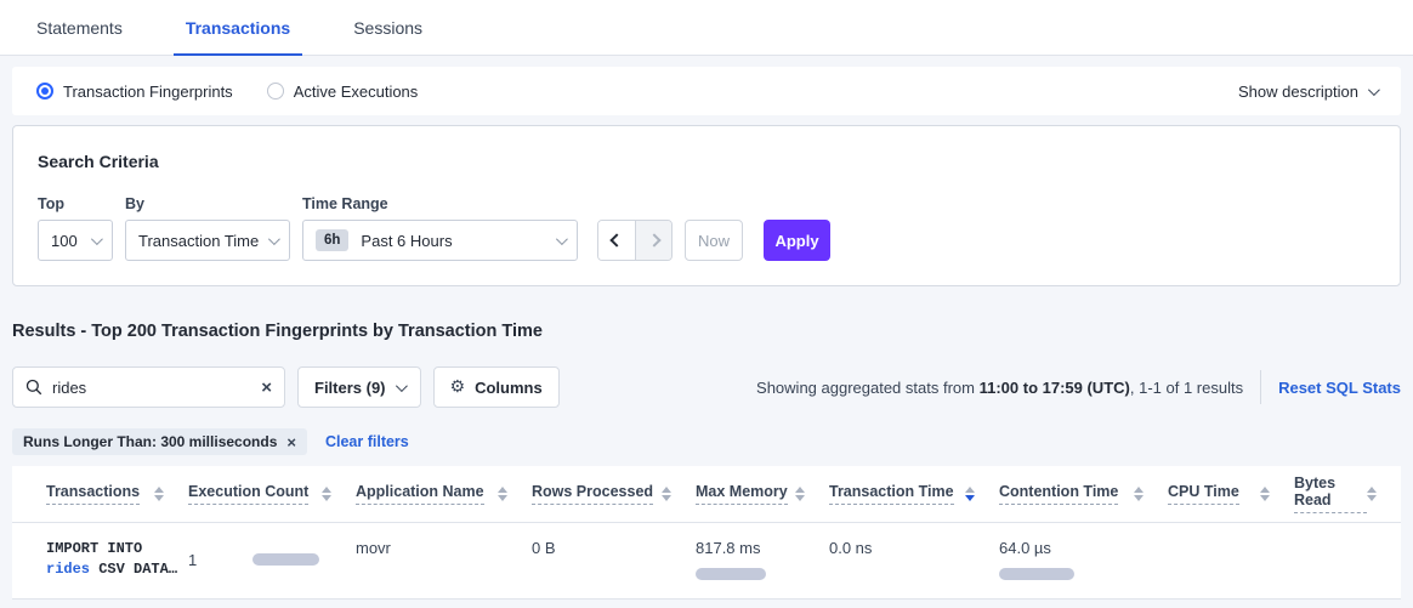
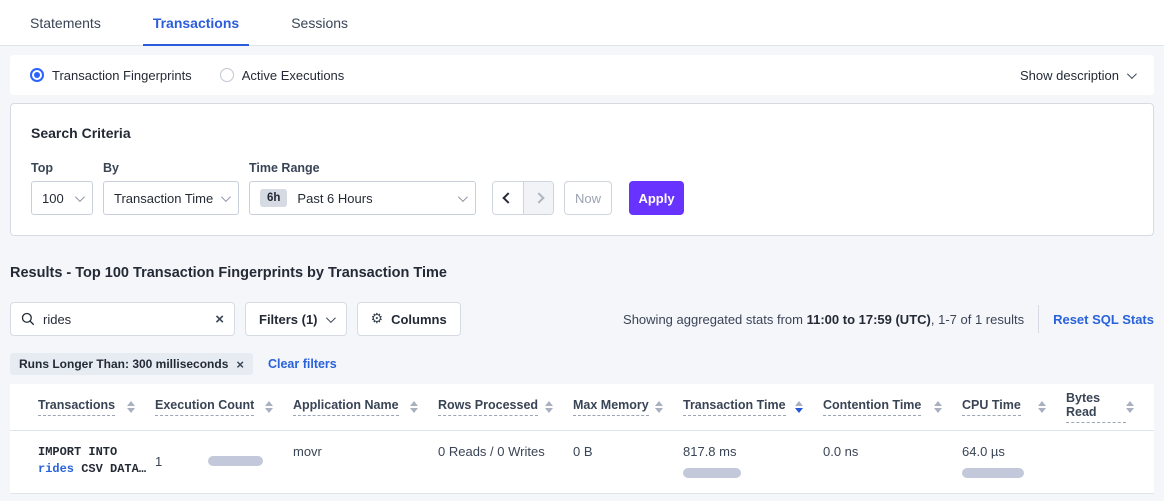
  Statements
  Transactions
  Sessions
  Transaction Fingerprints
  Active Executions
  Show description
  Search Criteria
  Top
  100
  By
  Transaction Time
  Time Range
  6h
  Past 6 Hours
  Now
  Apply
- Results - Top 200 Transaction Fingerprints by Transaction Time
+ Results - Top 100 Transaction Fingerprints by Transaction Time
  rides
  ×
- Filters (9)
+ Filters (1)
  ⚙
  Columns
- Showing aggregated stats from 11:00 to 17:59 (UTC), 1-1 of 1 results
+ Showing aggregated stats from 11:00 to 17:59 (UTC), 1-7 of 1 results
  Reset SQL Stats
  Runs Longer Than: 300 milliseconds
  ×
  Clear filters
  Transactions
  Execution Count
  Application Name
  Rows Processed
  Max Memory
  Transaction Time
  Contention Time
  CPU Time
  Bytes Read
  IMPORT INTO
  rides CSV DATA…
  1
  movr
+ 0 Reads / 0 Writes
  0 B
  817.8 ms
  0.0 ns
  64.0 µs
